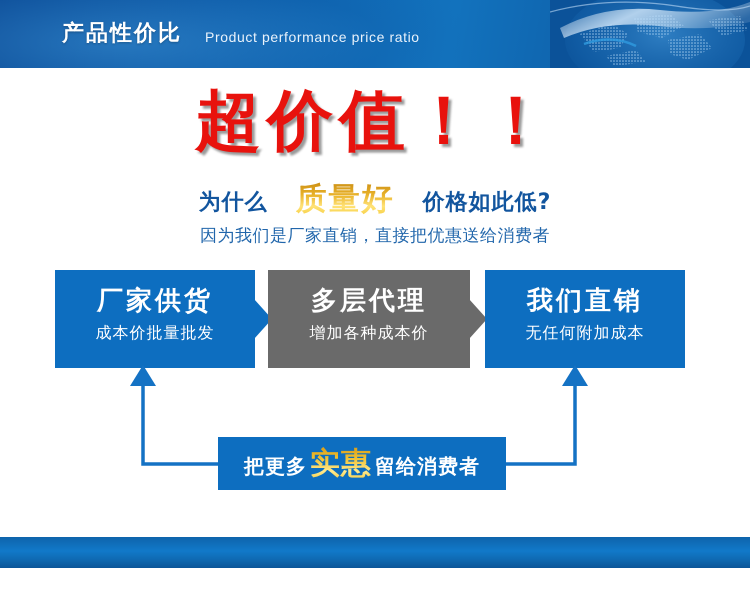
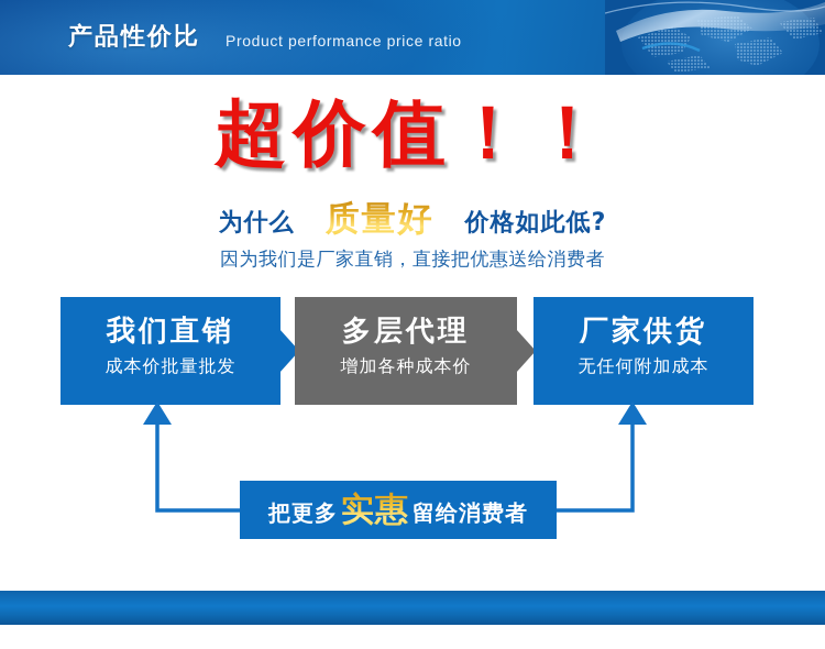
  产品性价比
  Product performance price ratio
  超价值！！
  为什么 质量好 价格如此低?
  因为我们是厂家直销，直接把优惠送给消费者
- 厂家供货
+ 我们直销
  成本价批量批发
  多层代理
  增加各种成本价
- 我们直销
+ 厂家供货
  无任何附加成本
  把更多 实惠 留给消费者
